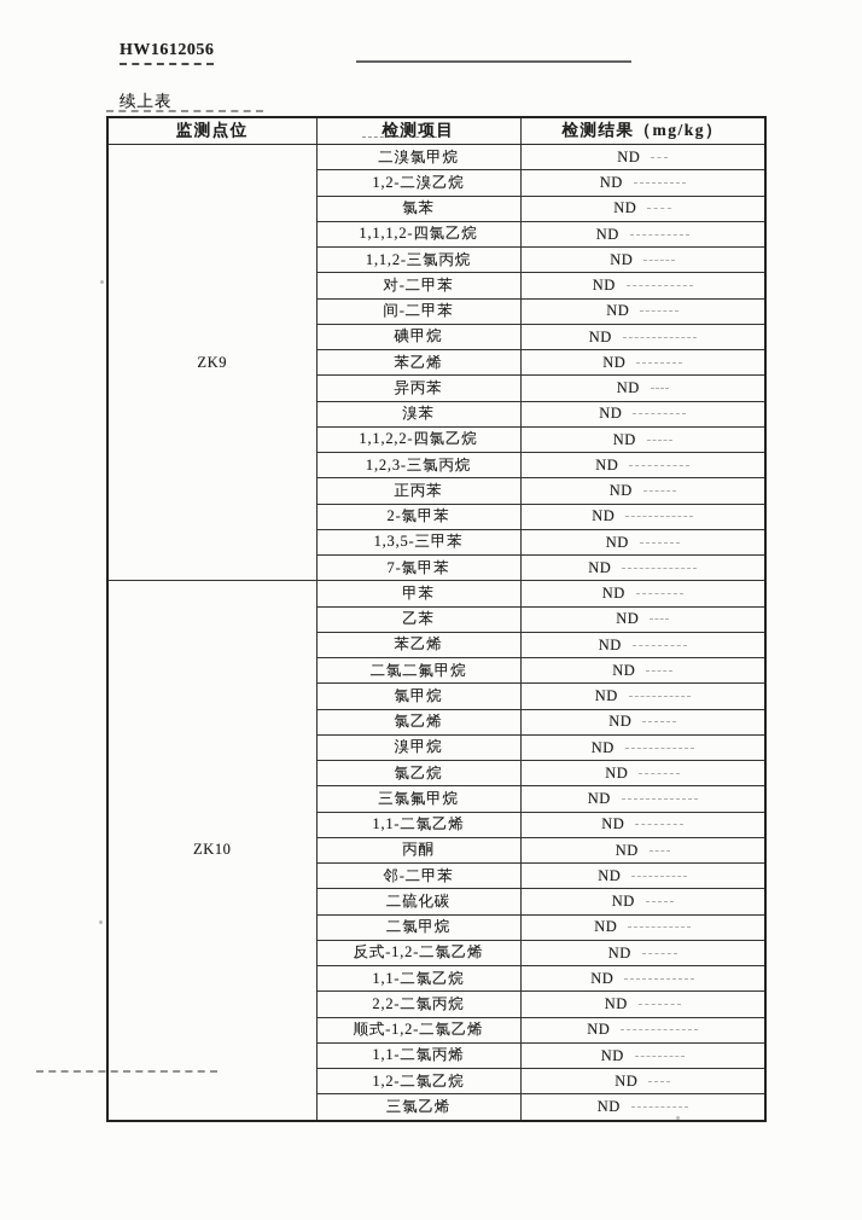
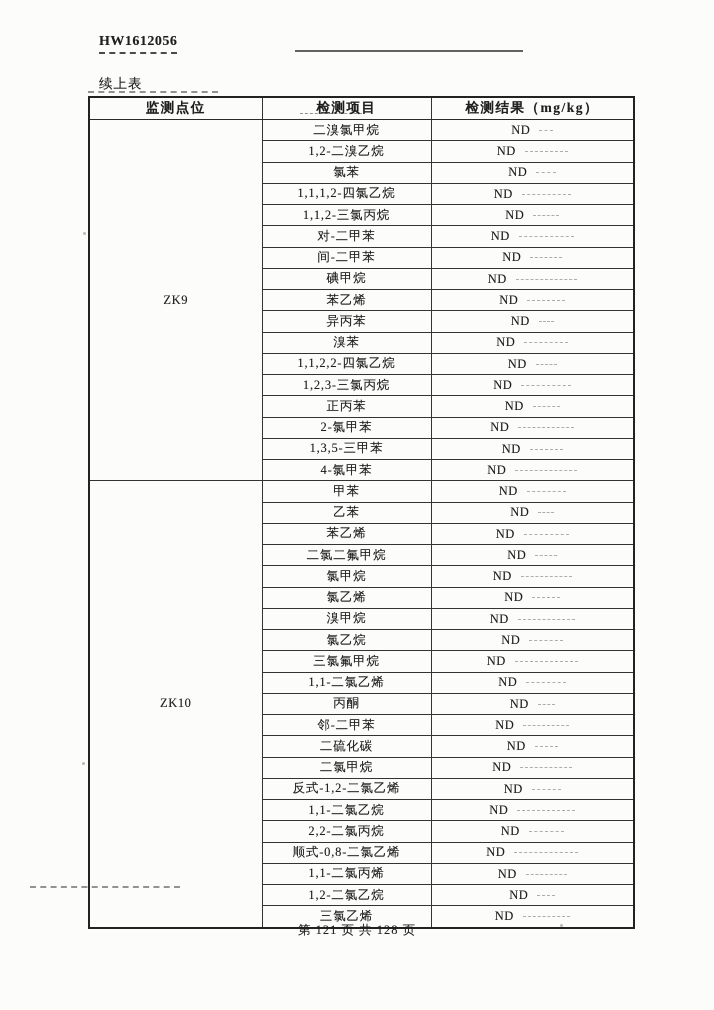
  HW1612056
  续上表
  监测点位	检测项目	检测结果（mg/kg）
  ZK9	二溴氯甲烷	ND
  1,2-二溴乙烷	ND
  氯苯	ND
  1,1,1,2-四氯乙烷	ND
  1,1,2-三氯丙烷	ND
  对-二甲苯	ND
  间-二甲苯	ND
  碘甲烷	ND
  苯乙烯	ND
  异丙苯	ND
  溴苯	ND
  1,1,2,2-四氯乙烷	ND
  1,2,3-三氯丙烷	ND
  正丙苯	ND
  2-氯甲苯	ND
  1,3,5-三甲苯	ND
- 7-氯甲苯	ND
+ 4-氯甲苯	ND
  ZK10	甲苯	ND
  乙苯	ND
  苯乙烯	ND
  二氯二氟甲烷	ND
  氯甲烷	ND
  氯乙烯	ND
  溴甲烷	ND
  氯乙烷	ND
  三氯氟甲烷	ND
  1,1-二氯乙烯	ND
  丙酮	ND
  邻-二甲苯	ND
  二硫化碳	ND
  二氯甲烷	ND
  反式-1,2-二氯乙烯	ND
  1,1-二氯乙烷	ND
  2,2-二氯丙烷	ND
- 顺式-1,2-二氯乙烯	ND
+ 顺式-0,8-二氯乙烯	ND
  1,1-二氯丙烯	ND
  1,2-二氯乙烷	ND
  三氯乙烯	ND
+ 第 121 页 共 128 页
